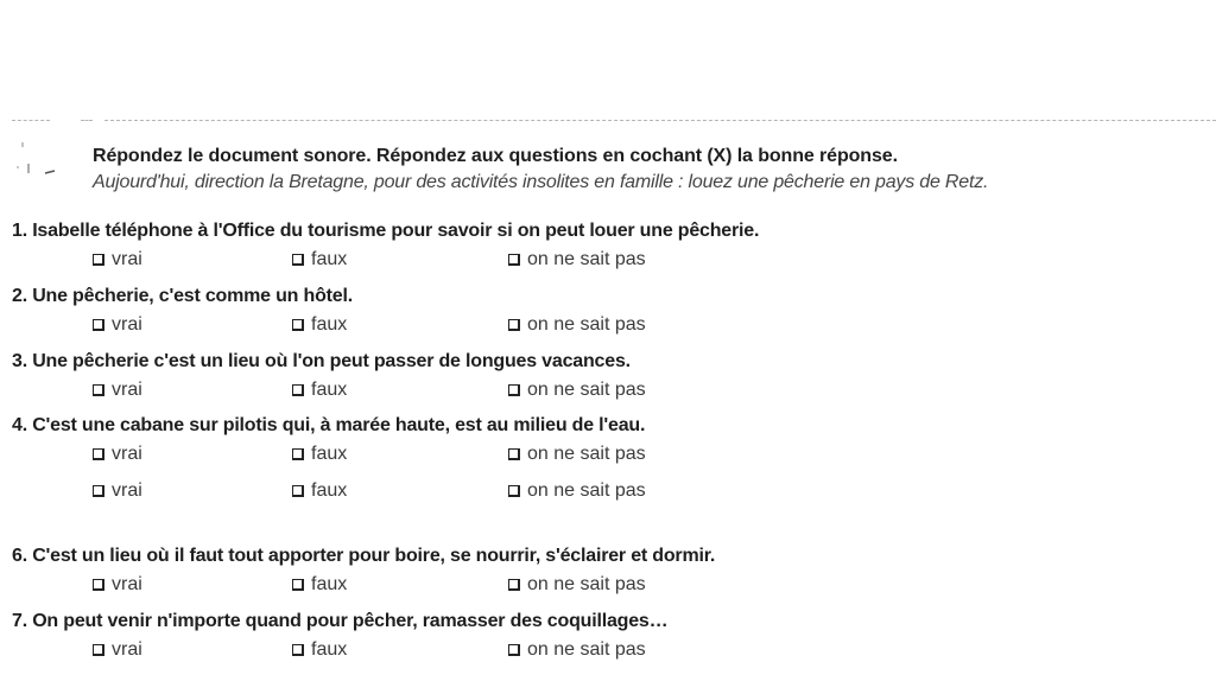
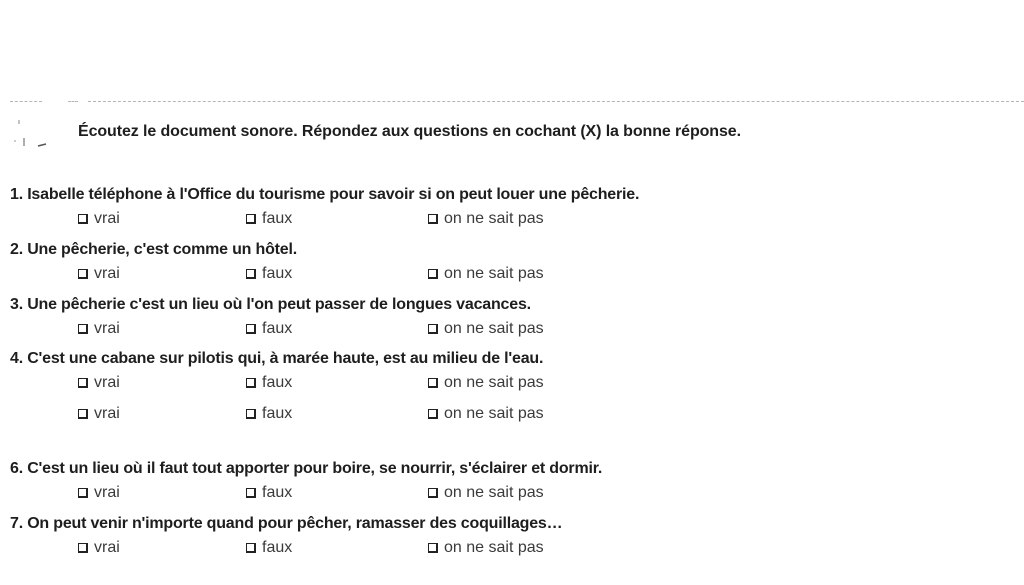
- Répondez le document sonore. Répondez aux questions en cochant (X) la bonne réponse.
+ Écoutez le document sonore. Répondez aux questions en cochant (X) la bonne réponse.
- Aujourd'hui, direction la Bretagne, pour des activités insolites en famille : louez une pêcherie en pays de Retz.
  1. Isabelle téléphone à l'Office du tourisme pour savoir si on peut louer une pêcherie.
  vrai
  faux
  on ne sait pas
  2. Une pêcherie, c'est comme un hôtel.
  vrai
  faux
  on ne sait pas
  3. Une pêcherie c'est un lieu où l'on peut passer de longues vacances.
  vrai
  faux
  on ne sait pas
  4. C'est une cabane sur pilotis qui, à marée haute, est au milieu de l'eau.
  vrai
  faux
  on ne sait pas
  vrai
  faux
  on ne sait pas
  6. C'est un lieu où il faut tout apporter pour boire, se nourrir, s'éclairer et dormir.
  vrai
  faux
  on ne sait pas
  7. On peut venir n'importe quand pour pêcher, ramasser des coquillages…
  vrai
  faux
  on ne sait pas
